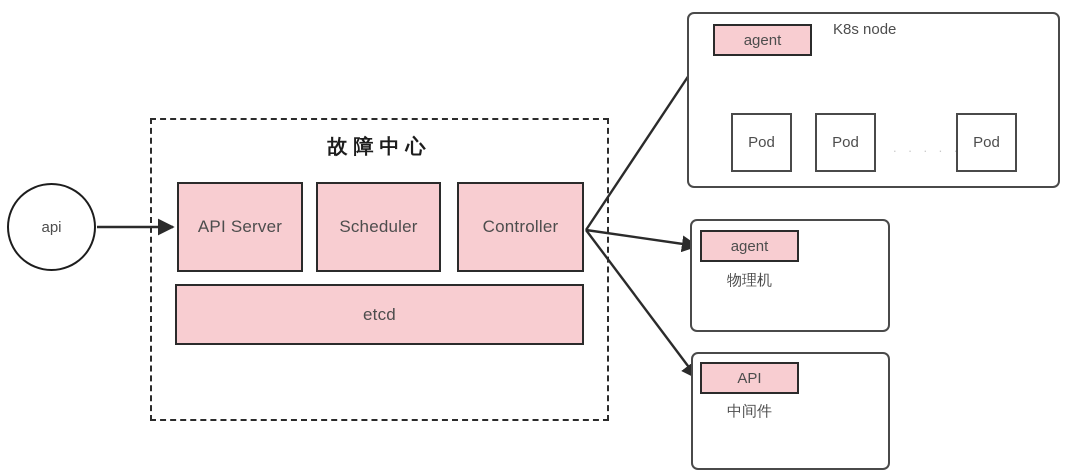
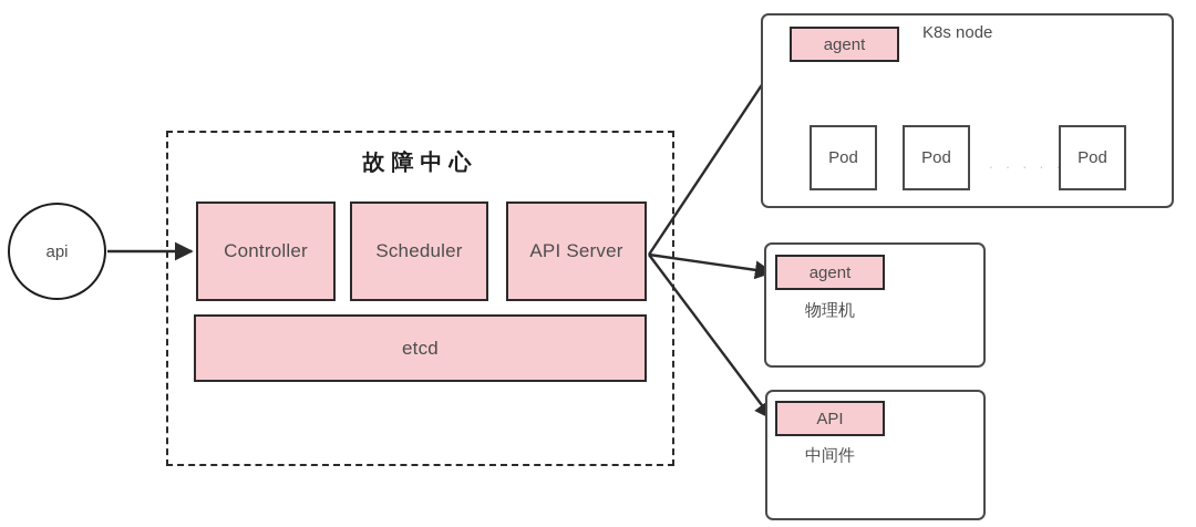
  api
  故障中心
- API Server
+ Controller
  Scheduler
- Controller
+ API Server
  etcd
  K8s node
  agent
  Pod
  Pod
  Pod
  agent
  物理机
  API
  中间件
